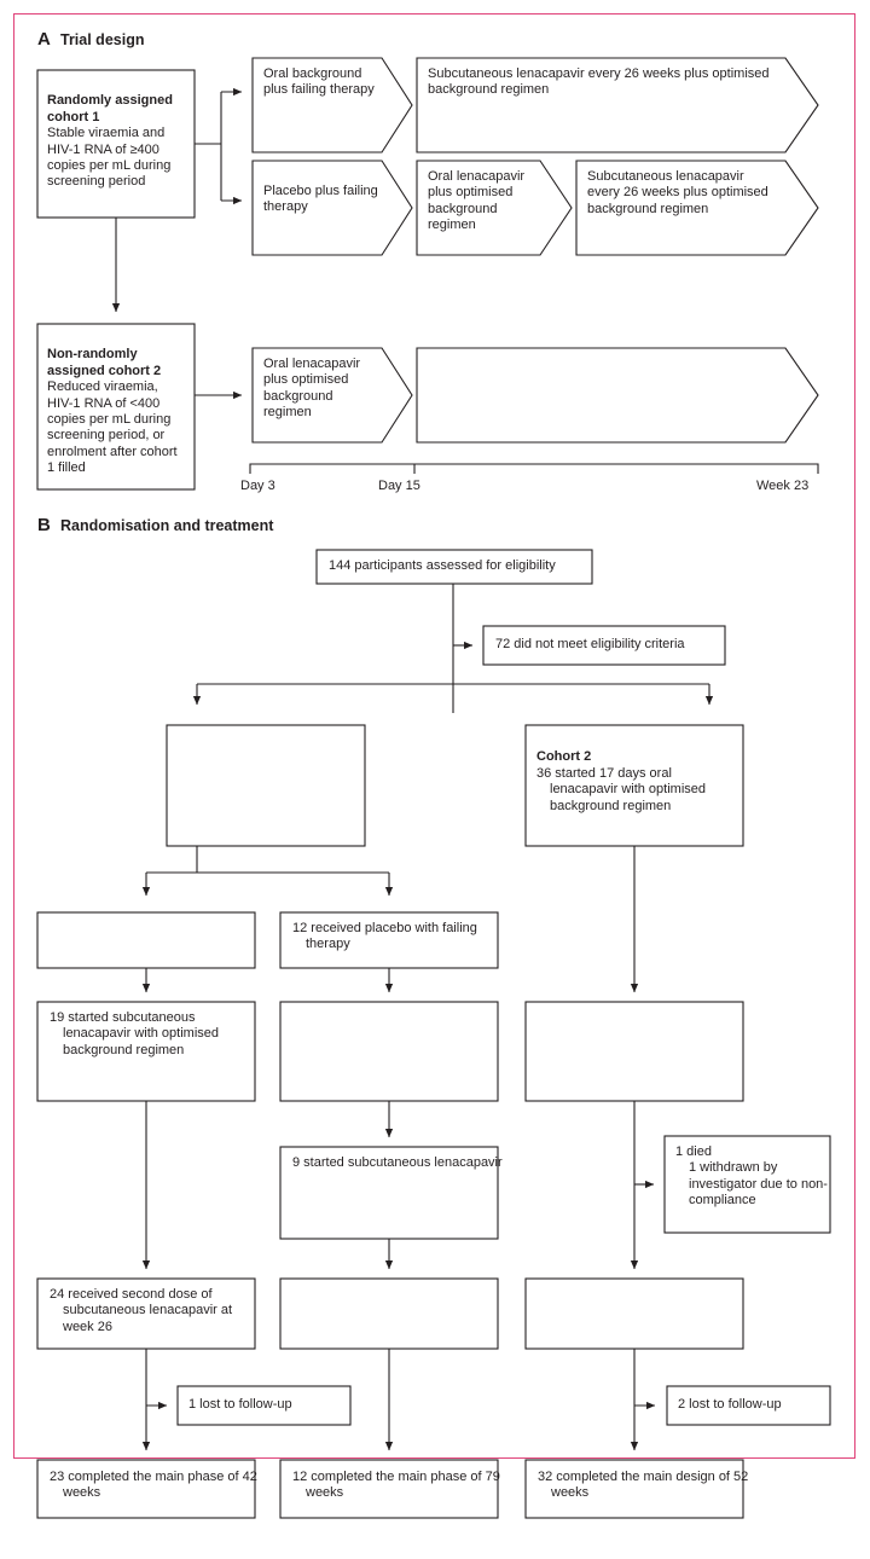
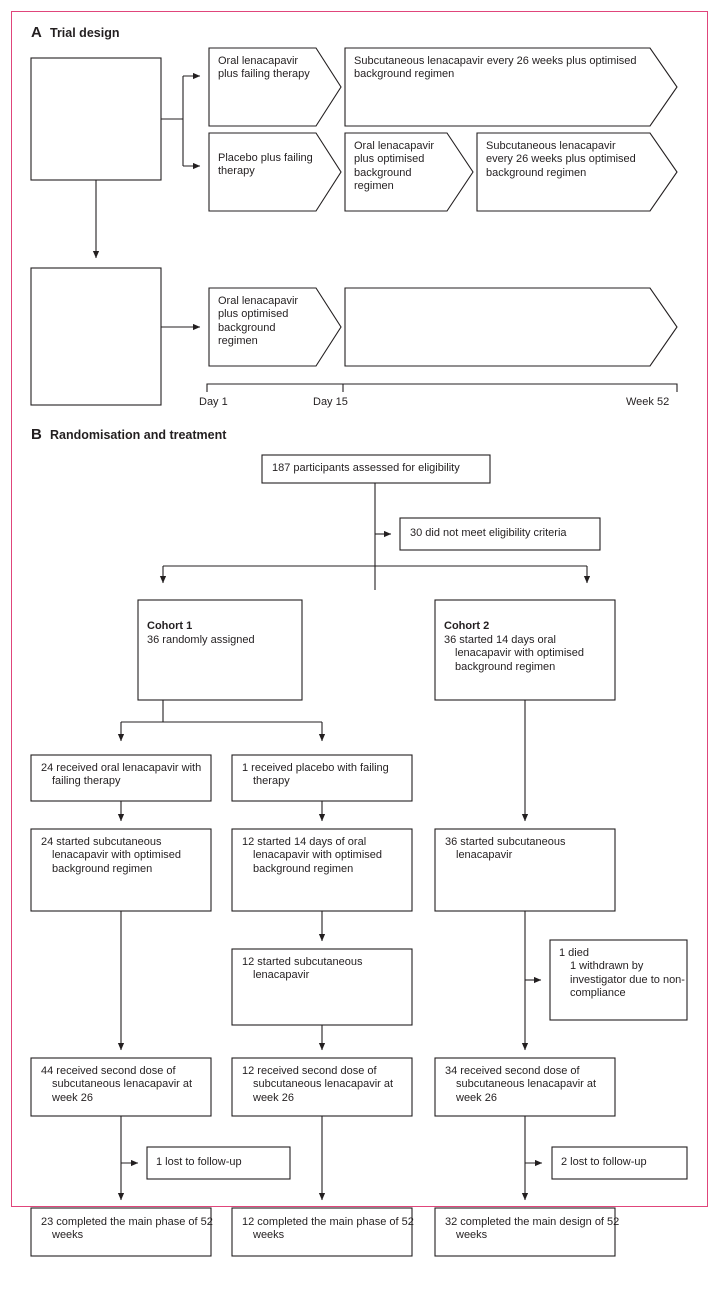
  A
  Trial design
- Randomly assigned cohort 1 Stable viraemia and HIV-1 RNA of ≥400 copies per mL during screening period
- Non-randomly assigned cohort 2 Reduced viraemia, HIV-1 RNA of <400 copies per mL during screening period, or enrolment after cohort 1 filled
- Oral background plus failing therapy
+ Oral lenacapavir plus failing therapy
  Subcutaneous lenacapavir every 26 weeks plus optimised background regimen
  Placebo plus failing therapy
  Oral lenacapavir plus optimised background regimen
  Subcutaneous lenacapavir every 26 weeks plus optimised background regimen
  Oral lenacapavir plus optimised background regimen
- Day 3
+ Day 1
  Day 15
- Week 23
+ Week 52
  B
  Randomisation and treatment
- 144 participants assessed for eligibility
+ 187 participants assessed for eligibility
- 72 did not meet eligibility criteria
+ 30 did not meet eligibility criteria
+ Cohort 1 36 randomly assigned
  Cohort 2
- 36 started 17 days oral lenacapavir with optimised background regimen
+ 36 started 14 days oral lenacapavir with optimised background regimen
+ 24 received oral lenacapavir with failing therapy
- 12 received placebo with failing therapy
+ 1 received placebo with failing therapy
- 19 started subcutaneous lenacapavir with optimised background regimen
+ 24 started subcutaneous lenacapavir with optimised background regimen
+ 12 started 14 days of oral lenacapavir with optimised background regimen
+ 36 started subcutaneous lenacapavir
- 9 started subcutaneous lenacapavir
+ 12 started subcutaneous lenacapavir
  1 died
  1 withdrawn by investigator due to non-compliance
- 24 received second dose of subcutaneous lenacapavir at week 26
+ 44 received second dose of subcutaneous lenacapavir at week 26
+ 12 received second dose of subcutaneous lenacapavir at week 26
+ 34 received second dose of subcutaneous lenacapavir at week 26
  1 lost to follow-up
  2 lost to follow-up
- 23 completed the main phase of 42 weeks
+ 23 completed the main phase of 52 weeks
- 12 completed the main phase of 79 weeks
+ 12 completed the main phase of 52 weeks
  32 completed the main design of 52 weeks
